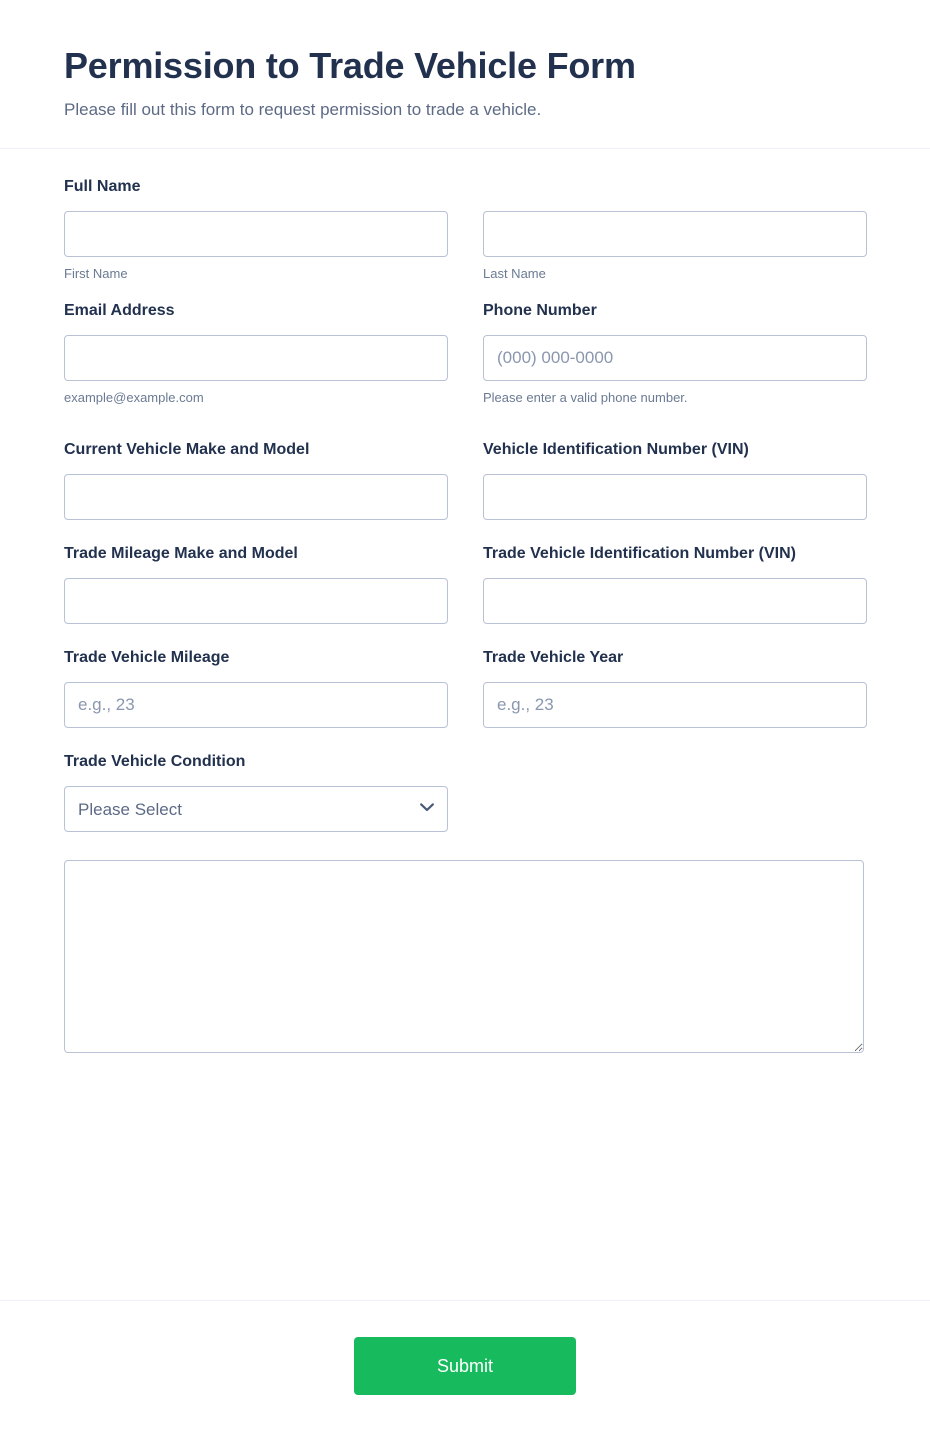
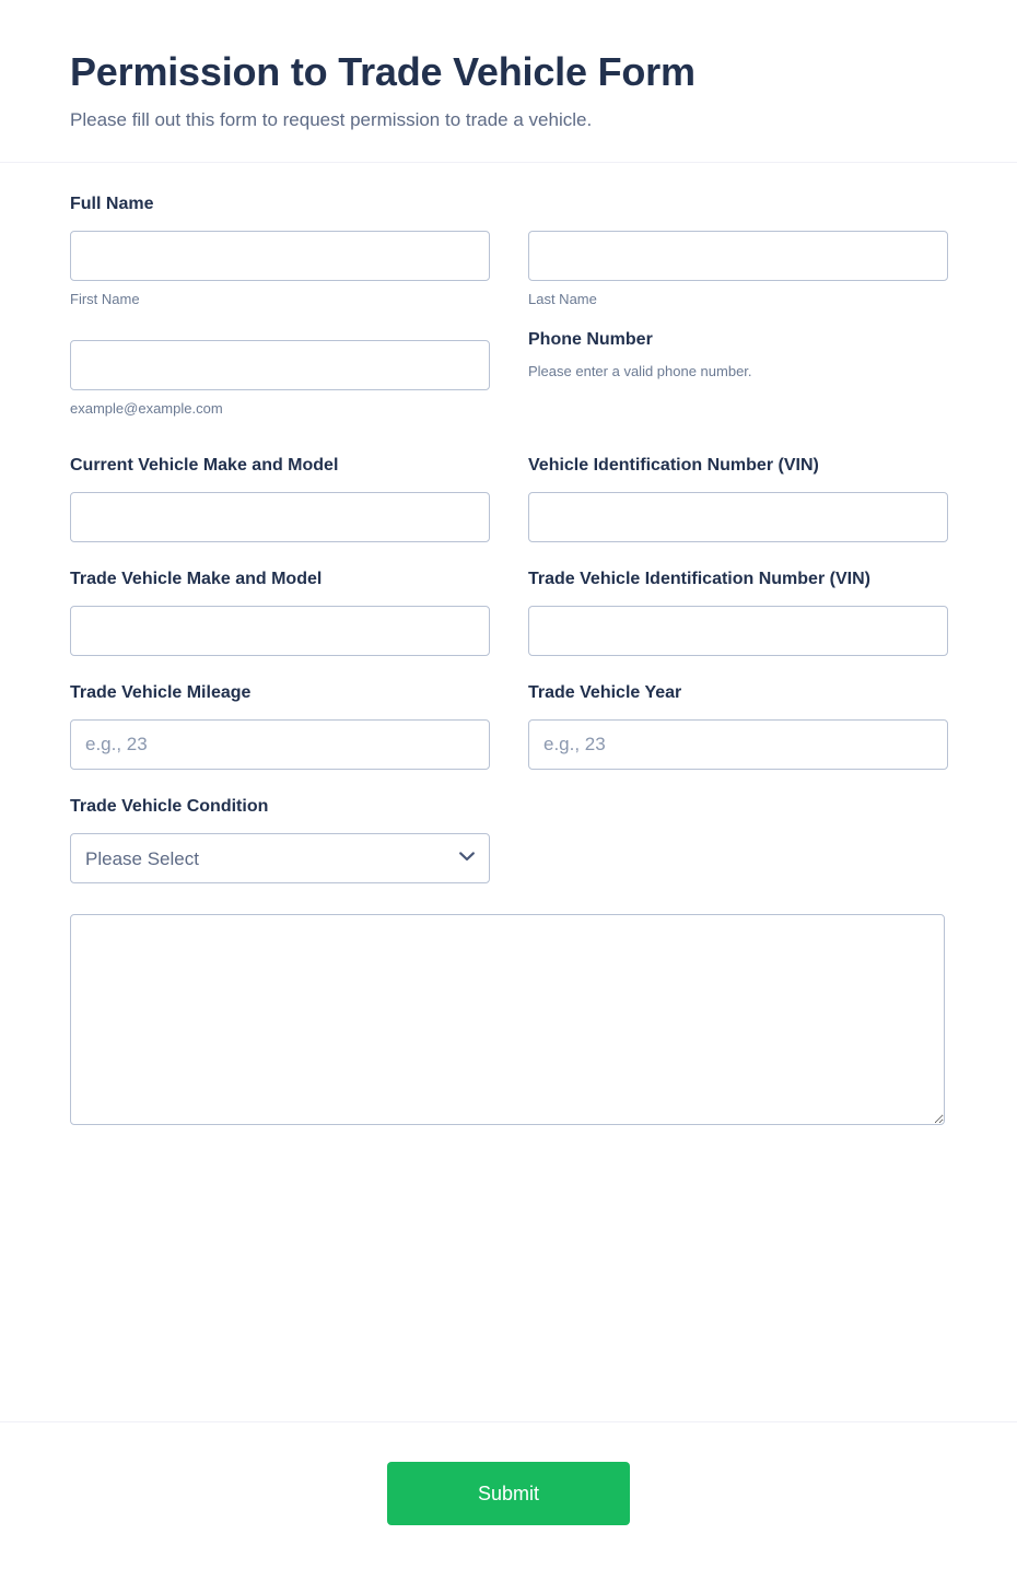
  Permission to Trade Vehicle Form
  Please fill out this form to request permission to trade a vehicle.
  Full Name
  First Name
  Last Name
- Email Address
  example@example.com
  Phone Number
- (000) 000-0000
  Please enter a valid phone number.
  Current Vehicle Make and Model
  Vehicle Identification Number (VIN)
- Trade Mileage Make and Model
+ Trade Vehicle Make and Model
  Trade Vehicle Identification Number (VIN)
  Trade Vehicle Mileage
  e.g., 23
  Trade Vehicle Year
  e.g., 23
  Trade Vehicle Condition
  Please Select
  Submit
